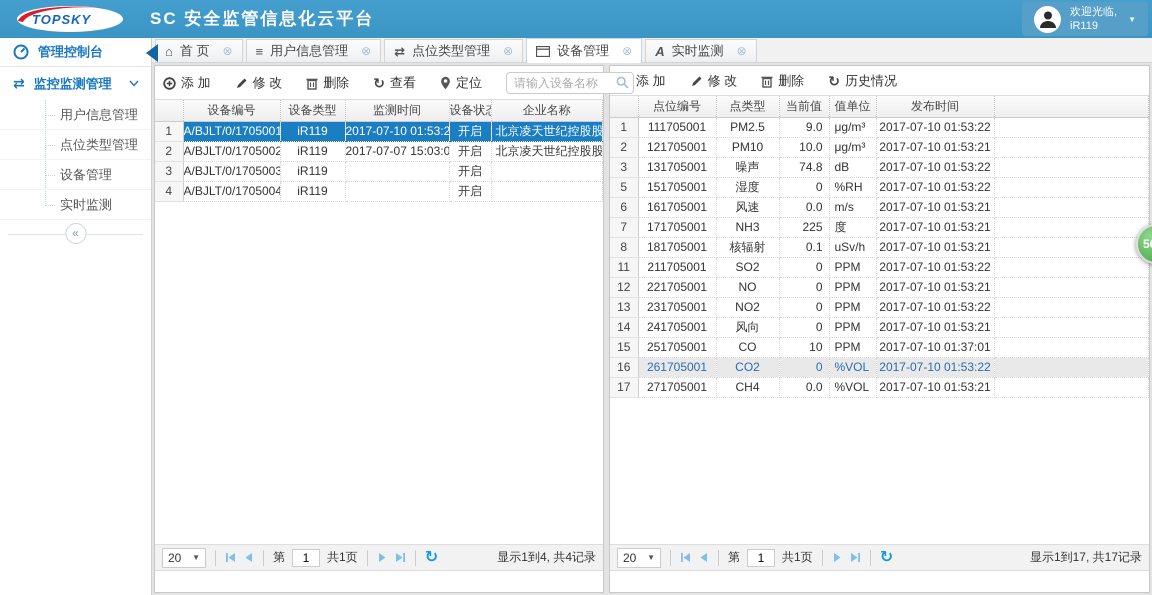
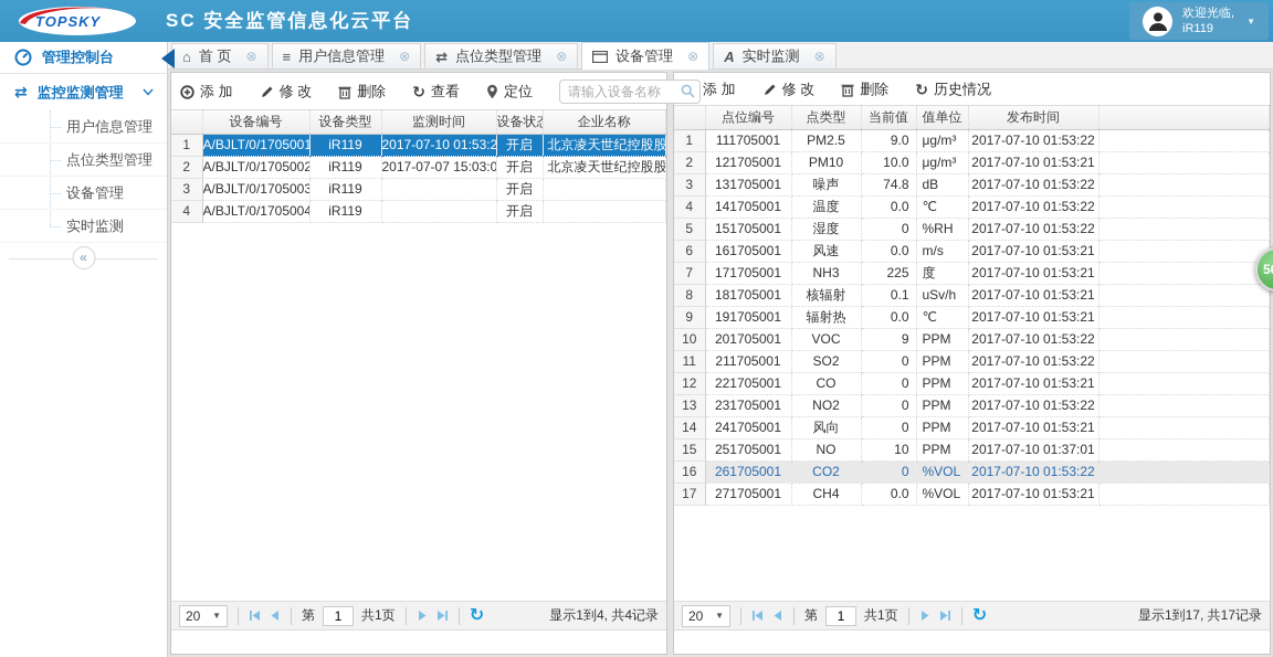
  TOPSKY
  SC 安全监管信息化云平台
  欢迎光临,
  iR119
  ▼
  管理控制台
  ⇄
  监控监测管理
  用户信息管理
  点位类型管理
  设备管理
  实时监测
  «
  ⌂
  首 页
  ⊗
  ≡
  用户信息管理
  ⊗
  ⇄
  点位类型管理
  ⊗
  设备管理
  ⊗
  A
  实时监测
  ⊗
  添 加
  修 改
  删除
  ↻
  查看
  定位
  请输入设备名称
  	设备编号	设备类型	监测时间	设备状	企业名称
  1	A/BJLT/0/1705001	iR119	2017-07-10 01:53:2	开启	北京凌天世纪控股股
  2	A/BJLT/0/1705002	iR119	2017-07-07 15:03:0	开启	北京凌天世纪控股股
  3	A/BJLT/0/1705003	iR119		开启
  4	A/BJLT/0/1705004	iR119		开启
  20
  ▼
  第
  1
  共1页
  ↻
  显示1到4, 共4记录
  添 加
  修 改
  删除
  ↻
  历史情况
  	点位编号	点类型	当前值	值单位	发布时间
  1	111705001	PM2.5	9.0	μg/m³	2017-07-10 01:53:22
  2	121705001	PM10	10.0	μg/m³	2017-07-10 01:53:21
  3	131705001	噪声	74.8	dB	2017-07-10 01:53:22
+ 4	141705001	温度	0.0	℃	2017-07-10 01:53:22
  5	151705001	湿度	0	%RH	2017-07-10 01:53:22
  6	161705001	风速	0.0	m/s	2017-07-10 01:53:21
  7	171705001	NH3	225	度	2017-07-10 01:53:21
  8	181705001	核辐射	0.1	uSv/h	2017-07-10 01:53:21
+ 9	191705001	辐射热	0.0	℃	2017-07-10 01:53:21
+ 10	201705001	VOC	9	PPM	2017-07-10 01:53:22
  11	211705001	SO2	0	PPM	2017-07-10 01:53:22
- 12	221705001	NO	0	PPM	2017-07-10 01:53:21
+ 12	221705001	CO	0	PPM	2017-07-10 01:53:21
  13	231705001	NO2	0	PPM	2017-07-10 01:53:22
  14	241705001	风向	0	PPM	2017-07-10 01:53:21
- 15	251705001	CO	10	PPM	2017-07-10 01:37:01
+ 15	251705001	NO	10	PPM	2017-07-10 01:37:01
  16	261705001	CO2	0	%VOL	2017-07-10 01:53:22
  17	271705001	CH4	0.0	%VOL	2017-07-10 01:53:21
  20
  ▼
  第
  1
  共1页
  ↻
  显示1到17, 共17记录
